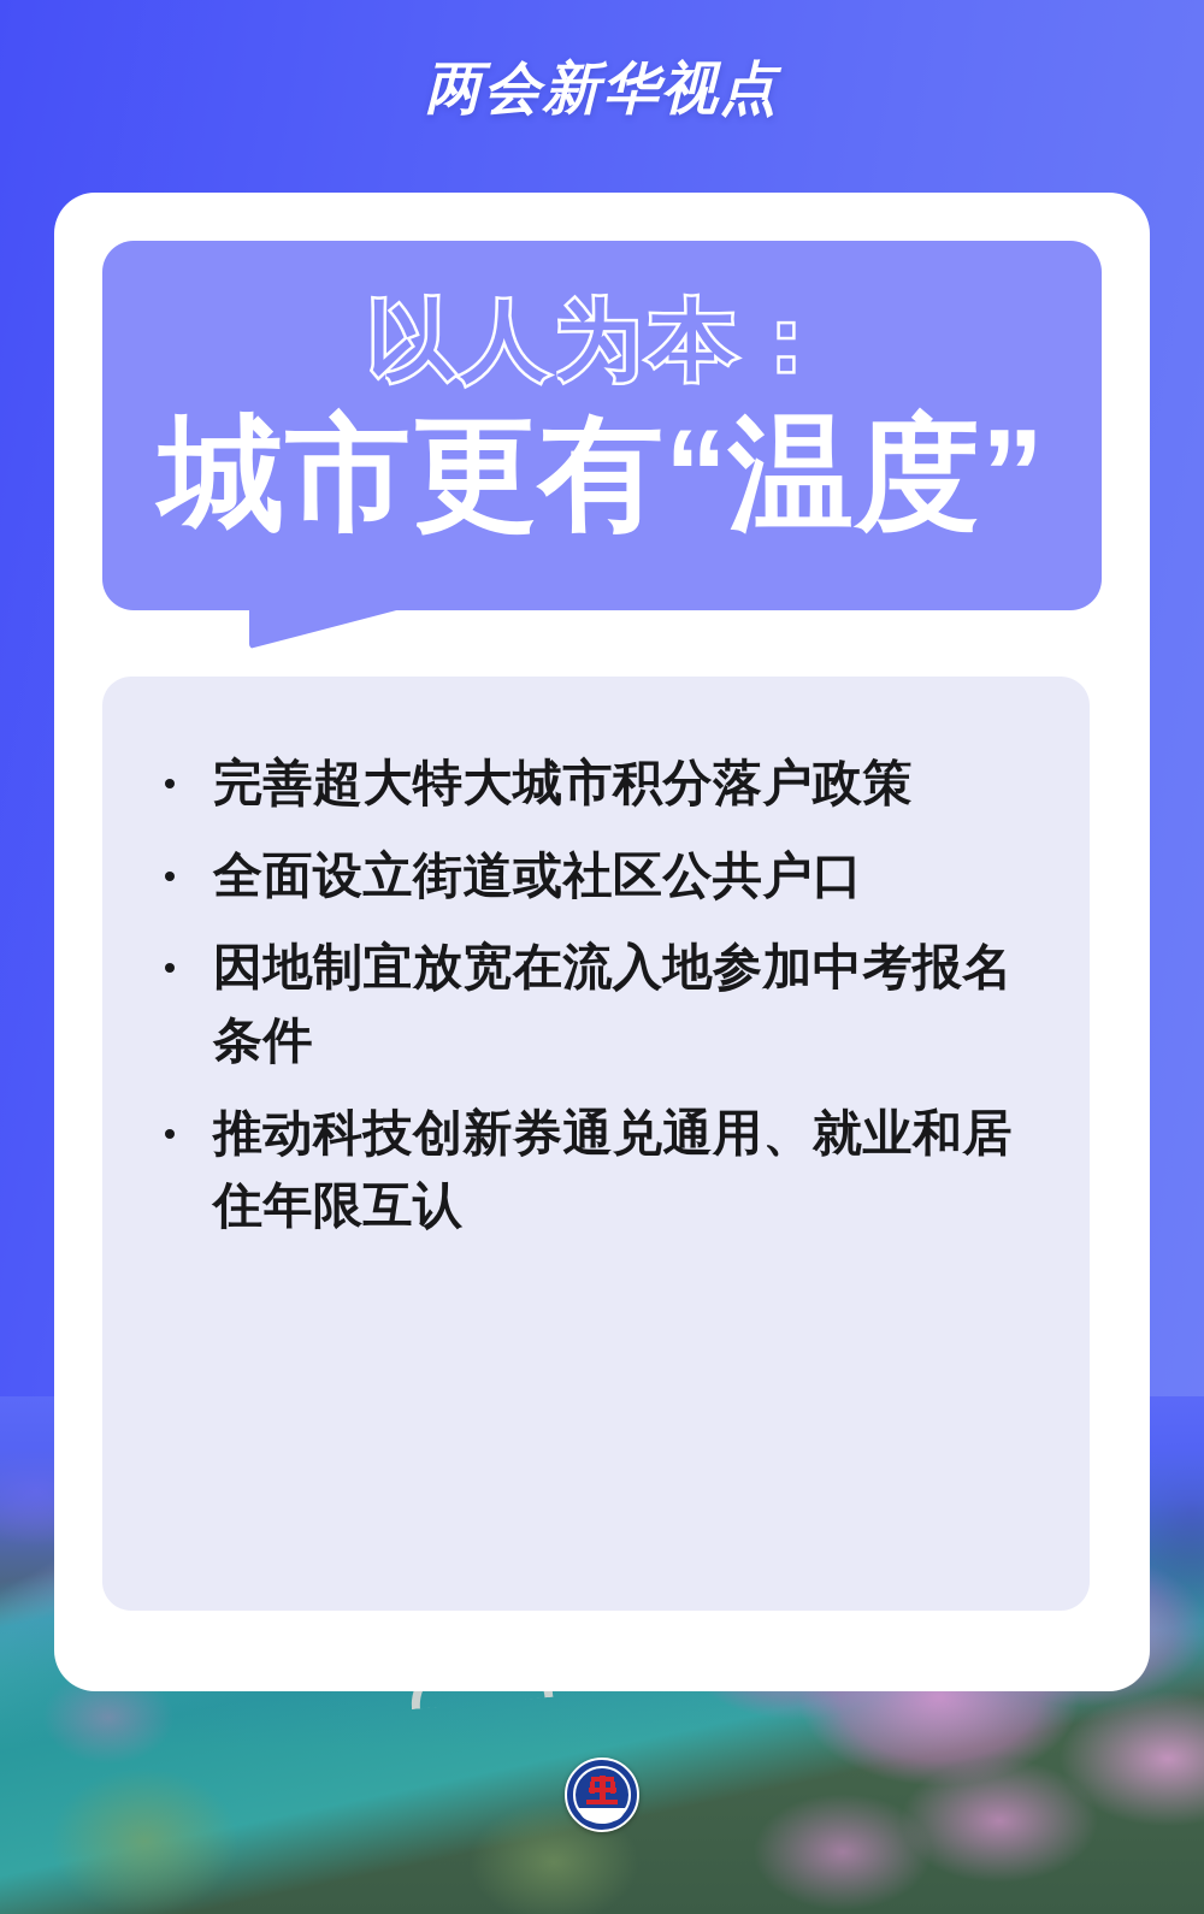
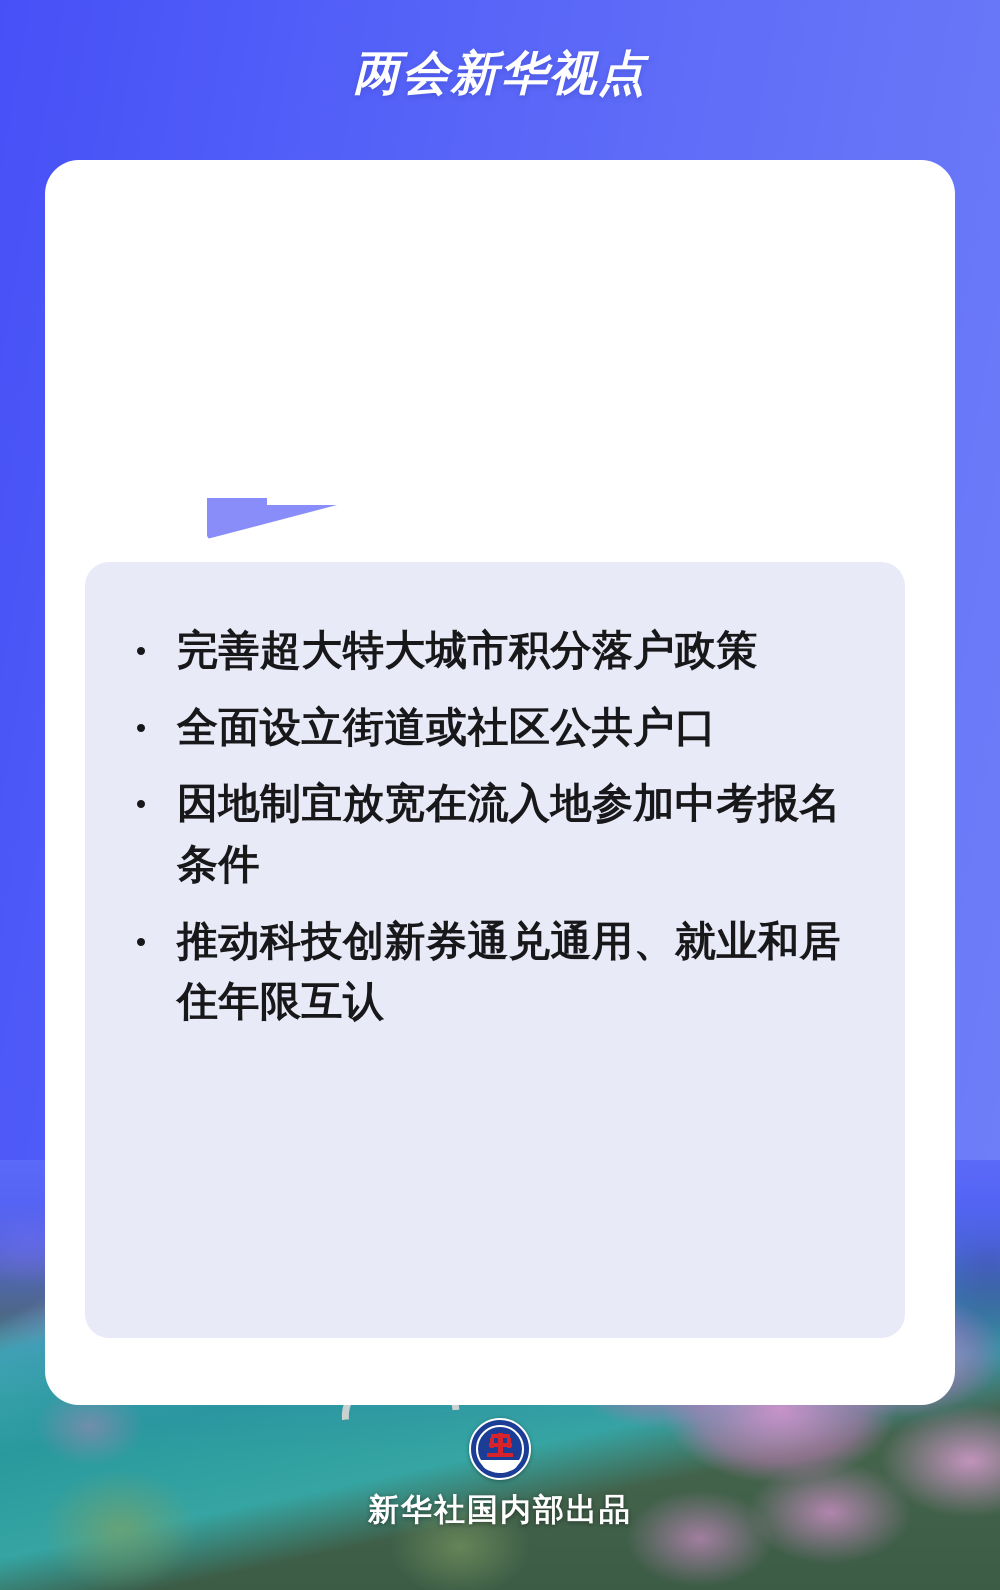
  两会新华视点
- 以人为本：
- 城市更有“温度”
  完善超大特大城市积分落户政策
  全面设立街道或社区公共户口
  因地制宜放宽在流入地参加中考报名条件
  推动科技创新券通兑通用、就业和居住年限互认
+ 新华社国内部出品
